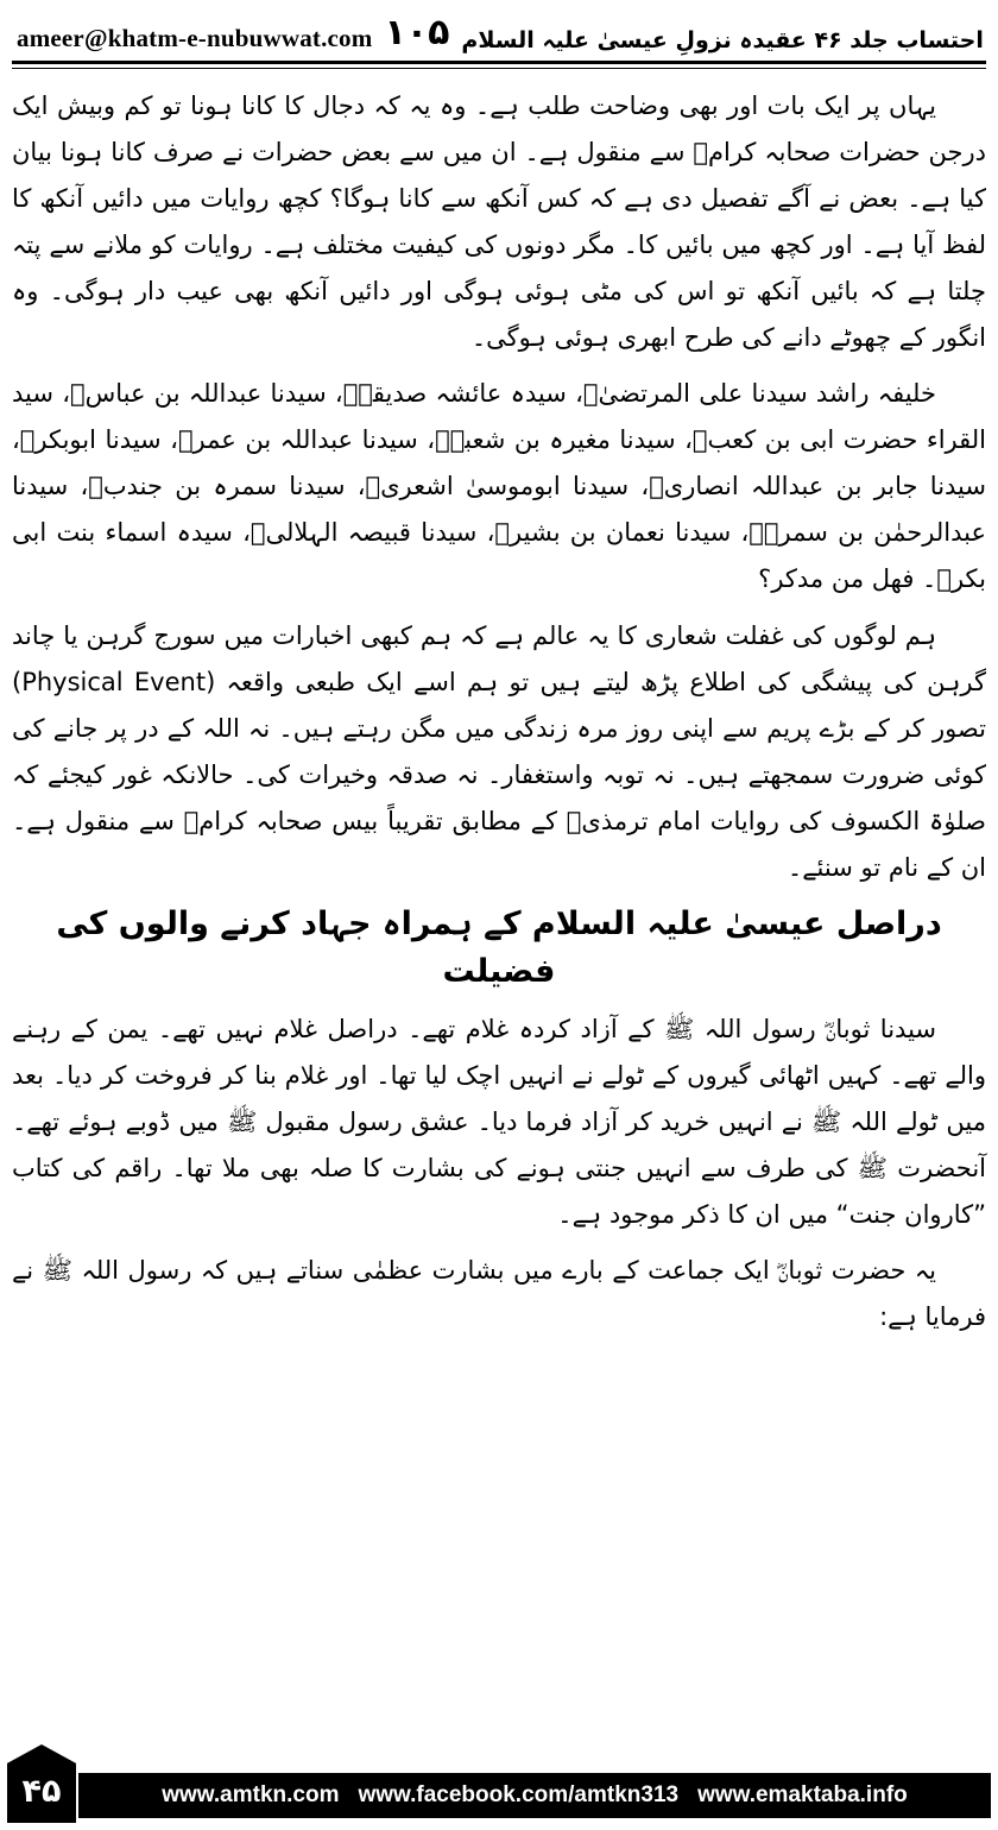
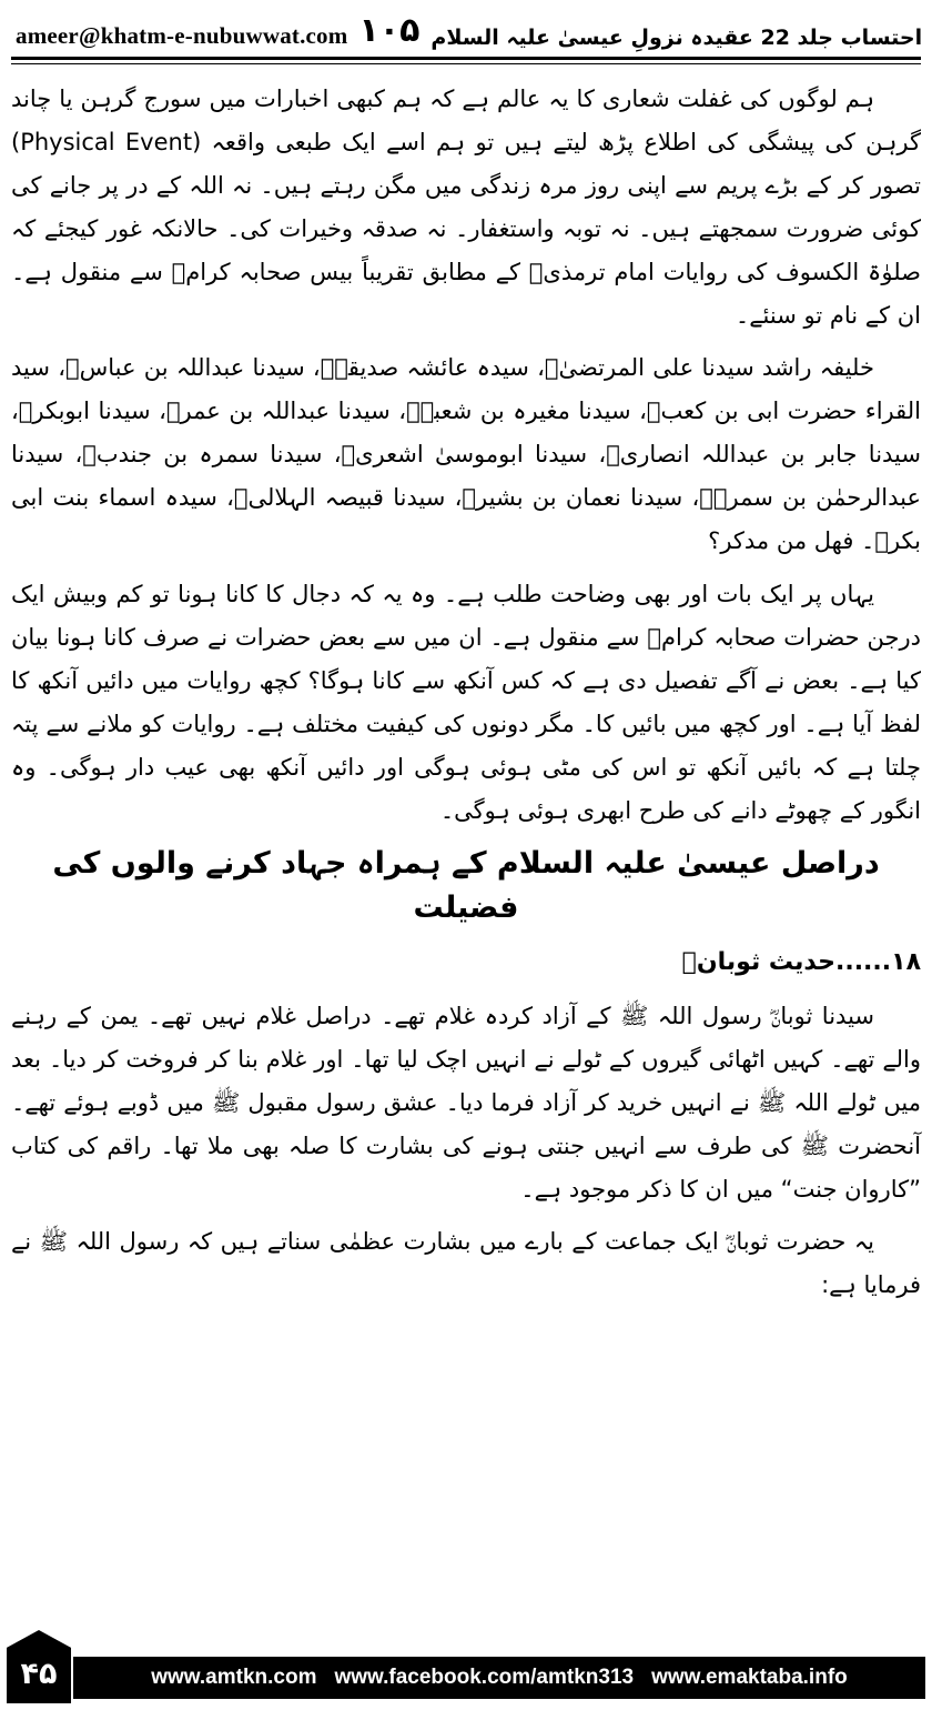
  ameer@khatm-e-nubuwwat.com
  ۱۰۵
- احتساب جلد ۴۶ عقیدہ نزولِ عیسیٰ علیہ السلام
+ احتساب جلد 22 عقیدہ نزولِ عیسیٰ علیہ السلام
- یہاں پر ایک بات اور بھی وضاحت طلب ہے۔ وہ یہ کہ دجال کا کانا ہونا تو کم وبیش ایک درجن حضرات صحابہ کرامؓ سے منقول ہے۔ ان میں سے بعض حضرات نے صرف کانا ہونا بیان کیا ہے۔ بعض نے آگے تفصیل دی ہے کہ کس آنکھ سے کانا ہوگا؟ کچھ روایات میں دائیں آنکھ کا لفظ آیا ہے۔ اور کچھ میں بائیں کا۔ مگر دونوں کی کیفیت مختلف ہے۔ روایات کو ملانے سے پتہ چلتا ہے کہ بائیں آنکھ تو اس کی مٹی ہوئی ہوگی اور دائیں آنکھ بھی عیب دار ہوگی۔ وہ انگور کے چھوٹے دانے کی طرح ابھری ہوئی ہوگی۔
+ ہم لوگوں کی غفلت شعاری کا یہ عالم ہے کہ ہم کبھی اخبارات میں سورج گرہن یا چاند گرہن کی پیشگی کی اطلاع پڑھ لیتے ہیں تو ہم اسے ایک طبعی واقعہ (Physical Event) تصور کر کے بڑے پریم سے اپنی روز مرہ زندگی میں مگن رہتے ہیں۔ نہ اللہ کے در پر جانے کی کوئی ضرورت سمجھتے ہیں۔ نہ توبہ واستغفار۔ نہ صدقہ وخیرات کی۔ حالانکہ غور کیجئے کہ صلوٰۃ الکسوف کی روایات امام ترمذیؒ کے مطابق تقریباً بیس صحابہ کرامؓ سے منقول ہے۔ ان کے نام تو سنئے۔
  خلیفہ راشد سیدنا علی المرتضیٰؓ، سیدہ عائشہ صدیقہؓ، سیدنا عبداللہ بن عباسؓ، سید القراء حضرت ابی بن کعبؓ، سیدنا مغیرہ بن شعبہؓ، سیدنا عبداللہ بن عمرؓ، سیدنا ابوبکرؓ، سیدنا جابر بن عبداللہ انصاریؓ، سیدنا ابوموسیٰ اشعریؓ، سیدنا سمرہ بن جندبؓ، سیدنا عبدالرحمٰن بن سمرہؓ، سیدنا نعمان بن بشیرؓ، سیدنا قبیصہ الہلالیؓ، سیدہ اسماء بنت ابی بکرؓ۔ فھل من مدکر؟
- ہم لوگوں کی غفلت شعاری کا یہ عالم ہے کہ ہم کبھی اخبارات میں سورج گرہن یا چاند گرہن کی پیشگی کی اطلاع پڑھ لیتے ہیں تو ہم اسے ایک طبعی واقعہ (Physical Event) تصور کر کے بڑے پریم سے اپنی روز مرہ زندگی میں مگن رہتے ہیں۔ نہ اللہ کے در پر جانے کی کوئی ضرورت سمجھتے ہیں۔ نہ توبہ واستغفار۔ نہ صدقہ وخیرات کی۔ حالانکہ غور کیجئے کہ صلوٰۃ الکسوف کی روایات امام ترمذیؒ کے مطابق تقریباً بیس صحابہ کرامؓ سے منقول ہے۔ ان کے نام تو سنئے۔
+ یہاں پر ایک بات اور بھی وضاحت طلب ہے۔ وہ یہ کہ دجال کا کانا ہونا تو کم وبیش ایک درجن حضرات صحابہ کرامؓ سے منقول ہے۔ ان میں سے بعض حضرات نے صرف کانا ہونا بیان کیا ہے۔ بعض نے آگے تفصیل دی ہے کہ کس آنکھ سے کانا ہوگا؟ کچھ روایات میں دائیں آنکھ کا لفظ آیا ہے۔ اور کچھ میں بائیں کا۔ مگر دونوں کی کیفیت مختلف ہے۔ روایات کو ملانے سے پتہ چلتا ہے کہ بائیں آنکھ تو اس کی مٹی ہوئی ہوگی اور دائیں آنکھ بھی عیب دار ہوگی۔ وہ انگور کے چھوٹے دانے کی طرح ابھری ہوئی ہوگی۔
  دراصل عیسیٰ علیہ السلام کے ہمراہ جہاد کرنے والوں کی فضیلت
+ ۱۸......حدیث ثوبانؓ
  سیدنا ثوبانؓ رسول اللہ ﷺ کے آزاد کردہ غلام تھے۔ دراصل غلام نہیں تھے۔ یمن کے رہنے والے تھے۔ کہیں اٹھائی گیروں کے ٹولے نے انہیں اچک لیا تھا۔ اور غلام بنا کر فروخت کر دیا۔ بعد میں ٹولے اللہ ﷺ نے انہیں خرید کر آزاد فرما دیا۔ عشق رسول مقبول ﷺ میں ڈوبے ہوئے تھے۔ آنحضرت ﷺ کی طرف سے انہیں جنتی ہونے کی بشارت کا صلہ بھی ملا تھا۔ راقم کی کتاب ”کاروان جنت“ میں ان کا ذکر موجود ہے۔
  یہ حضرت ثوبانؓ ایک جماعت کے بارے میں بشارت عظمٰی سناتے ہیں کہ رسول اللہ ﷺ نے فرمایا ہے:
  ۴۵
  www.amtkn.com
  www.facebook.com/amtkn313
  www.emaktaba.info
